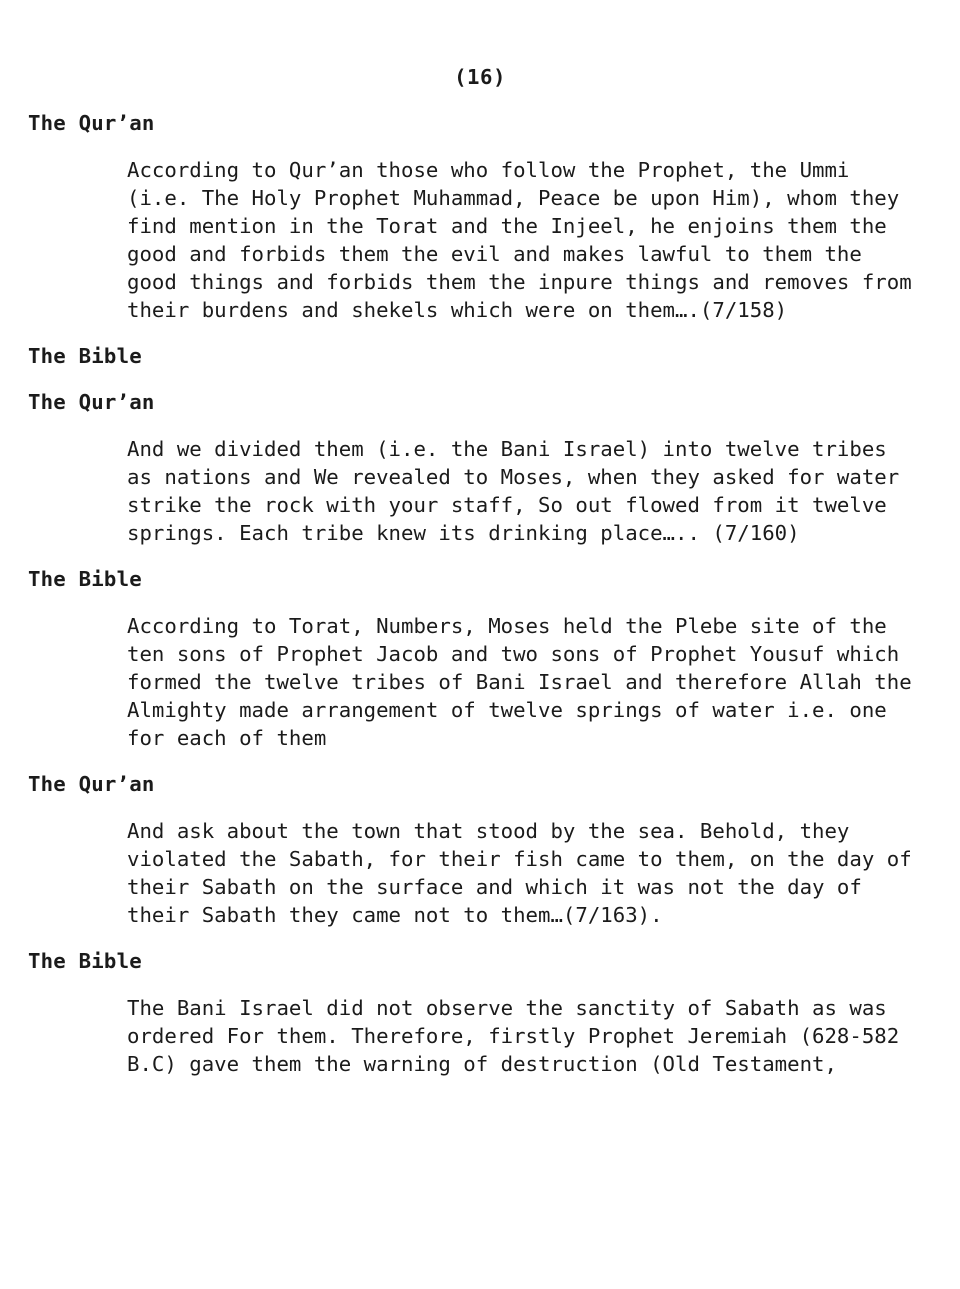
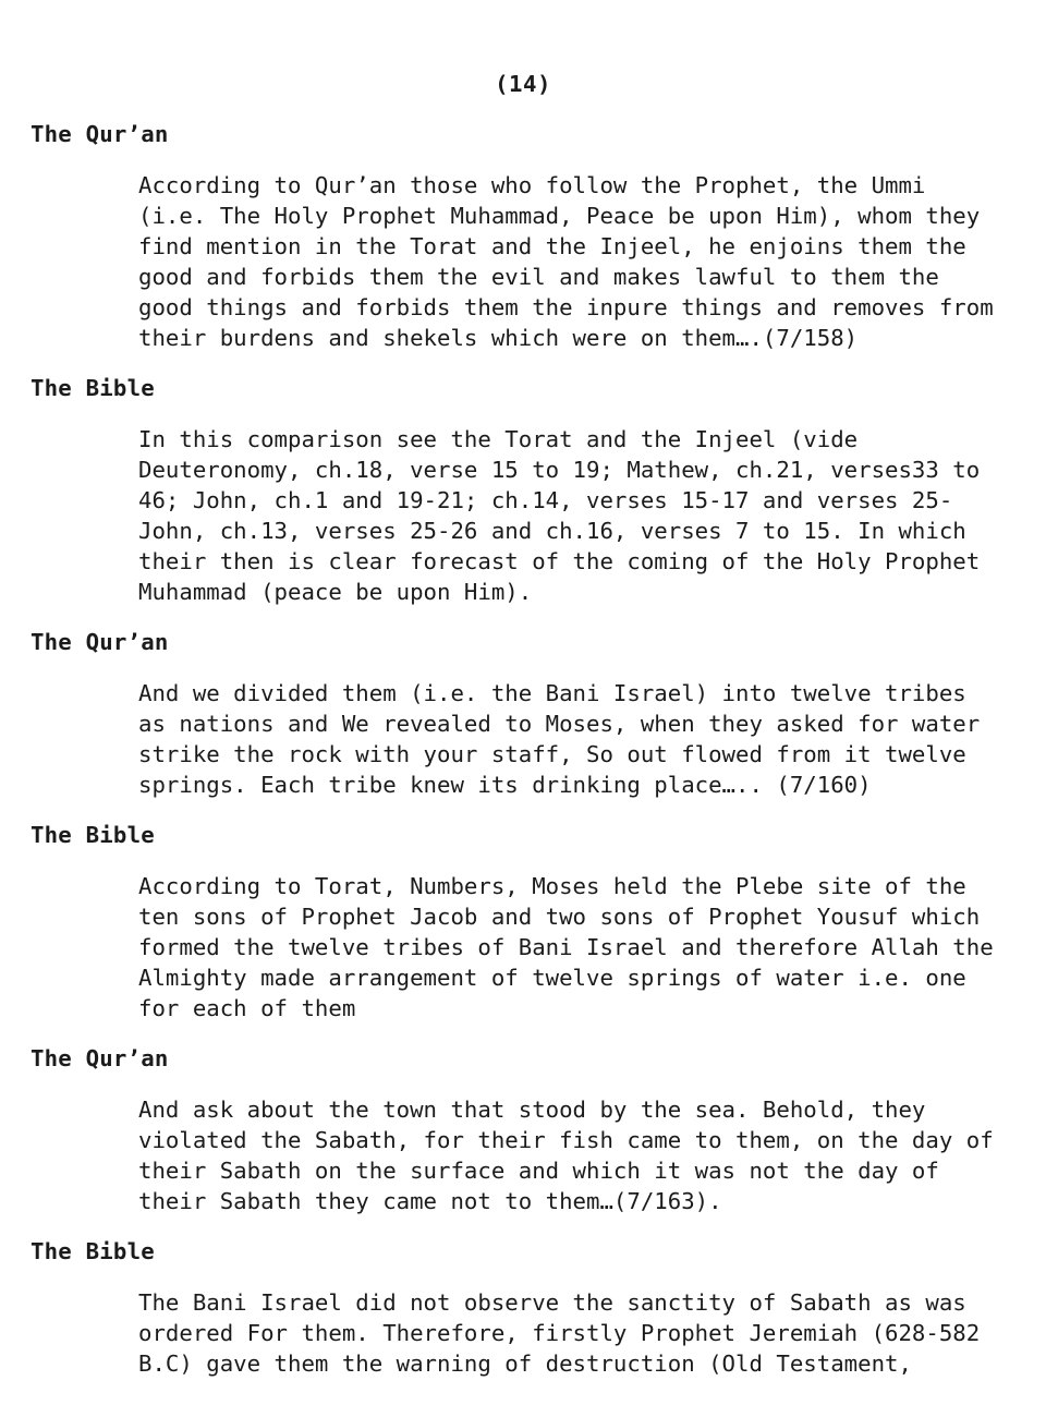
- (16)
+ (14)
  The Qur’an
  According to Qur’an those who follow the Prophet, the Ummi
  (i.e. The Holy Prophet Muhammad, Peace be upon Him), whom they
  find mention in the Torat and the Injeel, he enjoins them the
  good and forbids them the evil and makes lawful to them the
  good things and forbids them the inpure things and removes from
  their burdens and shekels which were on them….(7/158)
  The Bible
+ In this comparison see the Torat and the Injeel (vide
+ Deuteronomy, ch.18, verse 15 to 19; Mathew, ch.21, verses33 to
+ 46; John, ch.1 and 19-21; ch.14, verses 15-17 and verses 25-
+ John, ch.13, verses 25-26 and ch.16, verses 7 to 15. In which
+ their then is clear forecast of the coming of the Holy Prophet
+ Muhammad (peace be upon Him).
  The Qur’an
  And we divided them (i.e. the Bani Israel) into twelve tribes
  as nations and We revealed to Moses, when they asked for water
  strike the rock with your staff, So out flowed from it twelve
  springs. Each tribe knew its drinking place….. (7/160)
  The Bible
  According to Torat, Numbers, Moses held the Plebe site of the
  ten sons of Prophet Jacob and two sons of Prophet Yousuf which
  formed the twelve tribes of Bani Israel and therefore Allah the
  Almighty made arrangement of twelve springs of water i.e. one
  for each of them
  The Qur’an
  And ask about the town that stood by the sea. Behold, they
  violated the Sabath, for their fish came to them, on the day of
  their Sabath on the surface and which it was not the day of
  their Sabath they came not to them…(7/163).
  The Bible
  The Bani Israel did not observe the sanctity of Sabath as was
  ordered For them. Therefore, firstly Prophet Jeremiah (628-582
  B.C) gave them the warning of destruction (Old Testament,
